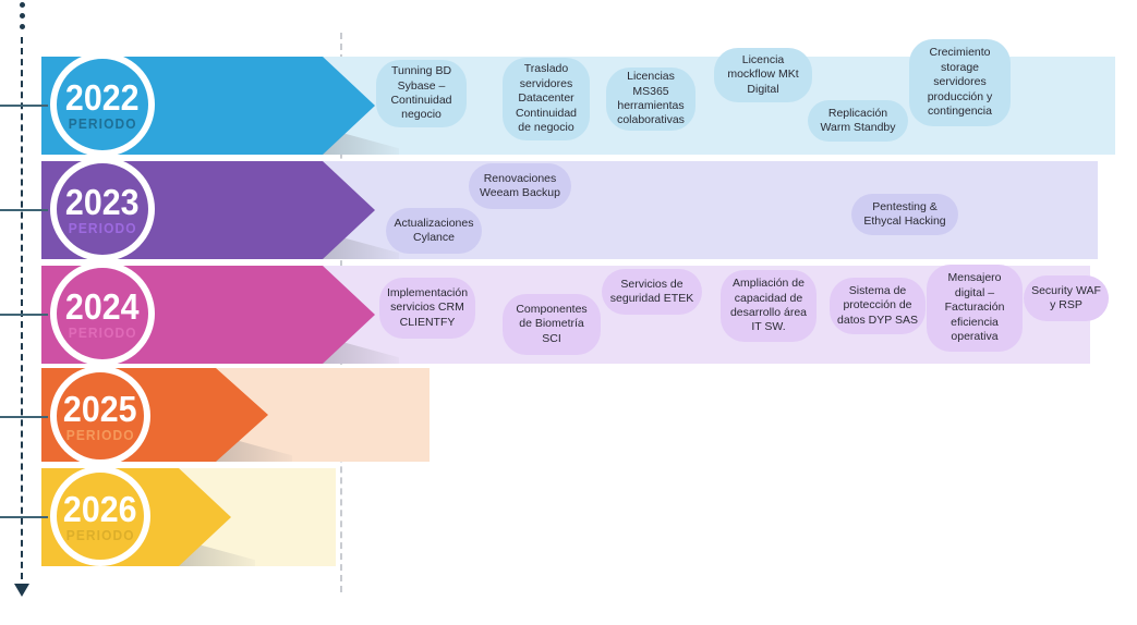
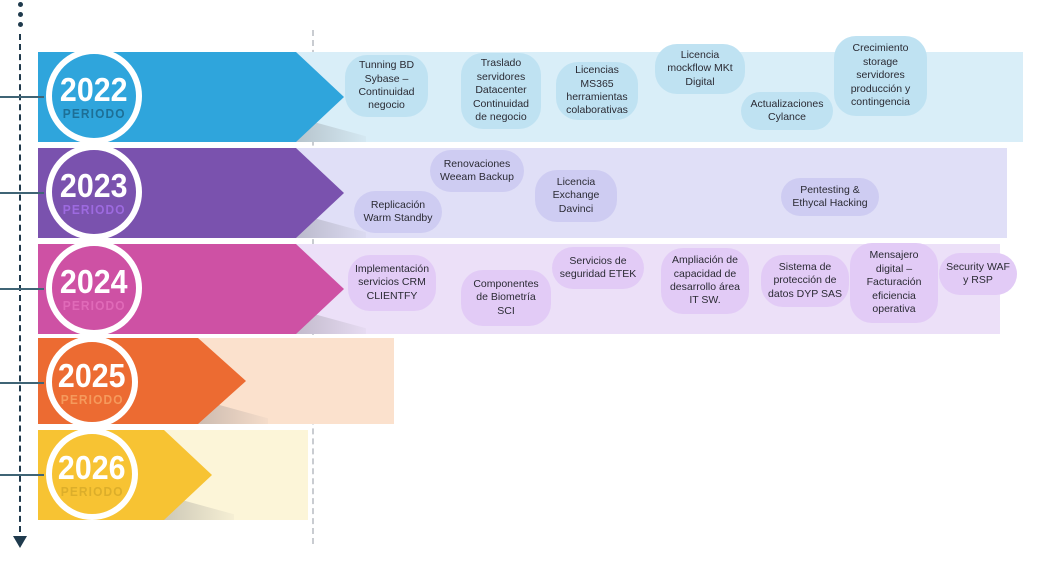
  2022
  PERIODO
  Tunning BD Sybase – Continuidad negocio
  Traslado servidores Datacenter Continuidad de negocio
  Licencias MS365 herramientas colaborativas
  Licencia mockflow MKt Digital
- Replicación Warm Standby
+ Actualizaciones Cylance
  Crecimiento storage servidores producción y contingencia
  2023
  PERIODO
- Actualizaciones Cylance
+ Replicación Warm Standby
  Renovaciones Weeam Backup
+ Licencia Exchange Davinci
  Pentesting & Ethycal Hacking
  2024
  PERIODO
  Implementación servicios CRM CLIENTFY
  Componentes de Biometría SCI
  Servicios de seguridad ETEK
  Ampliación de capacidad de desarrollo área IT SW.
  Sistema de protección de datos DYP SAS
  Mensajero digital – Facturación eficiencia operativa
  Security WAF y RSP
  2025
  PERIODO
  2026
  PERIODO
